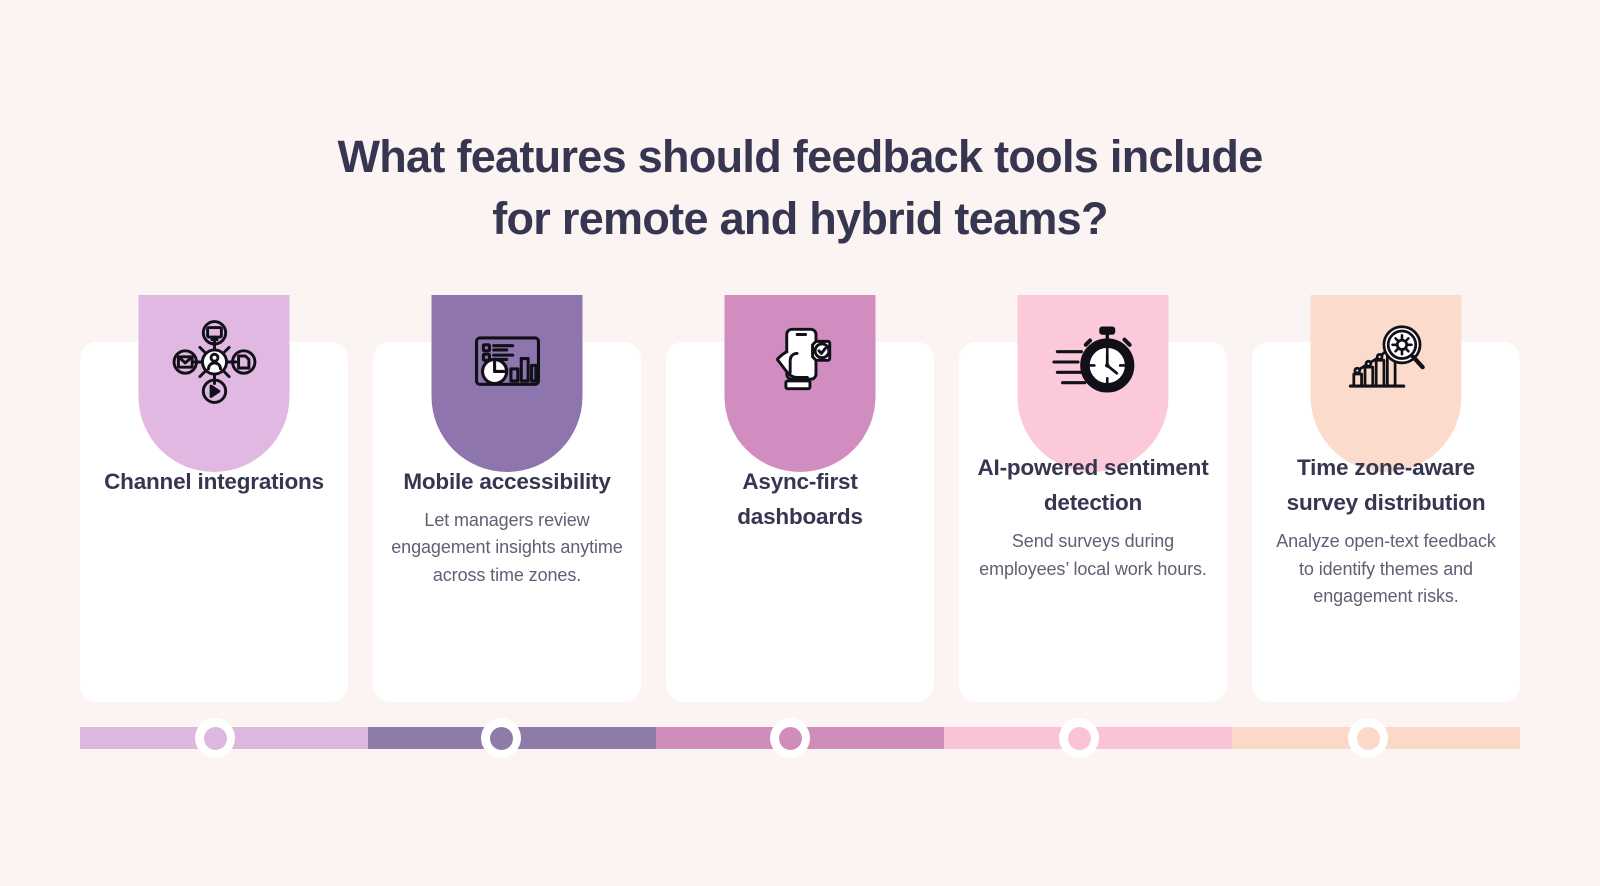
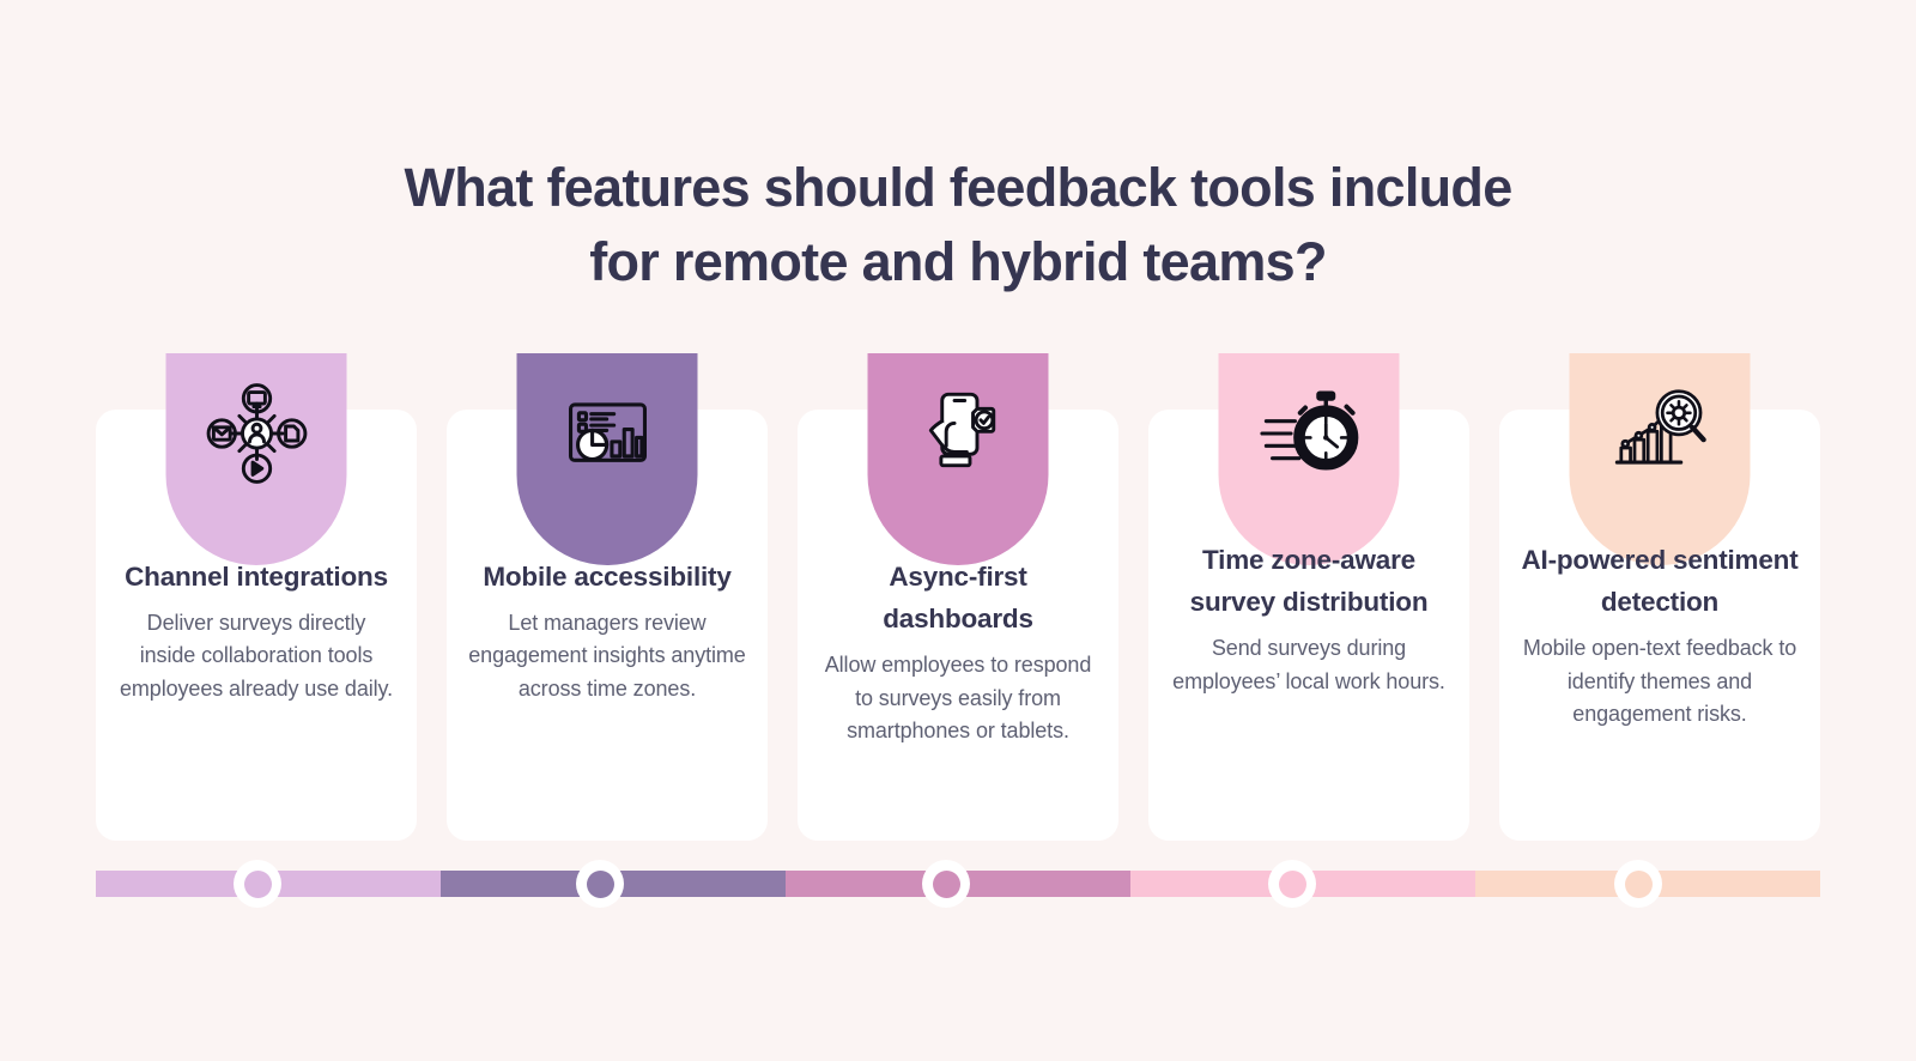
  What features should feedback tools include
  for remote and hybrid teams?
  Channel integrations
+ Deliver surveys directly inside collaboration tools employees already use daily.
  Mobile accessibility
  Let managers review engagement insights anytime across time zones.
  Async-first dashboards
+ Allow employees to respond to surveys easily from smartphones or tablets.
- AI-powered sentiment detection
+ Time zone-aware survey distribution
  Send surveys during employees’ local work hours.
- Time zone-aware survey distribution
+ AI-powered sentiment detection
- Analyze open-text feedback to identify themes and engagement risks.
+ Mobile open-text feedback to identify themes and engagement risks.
